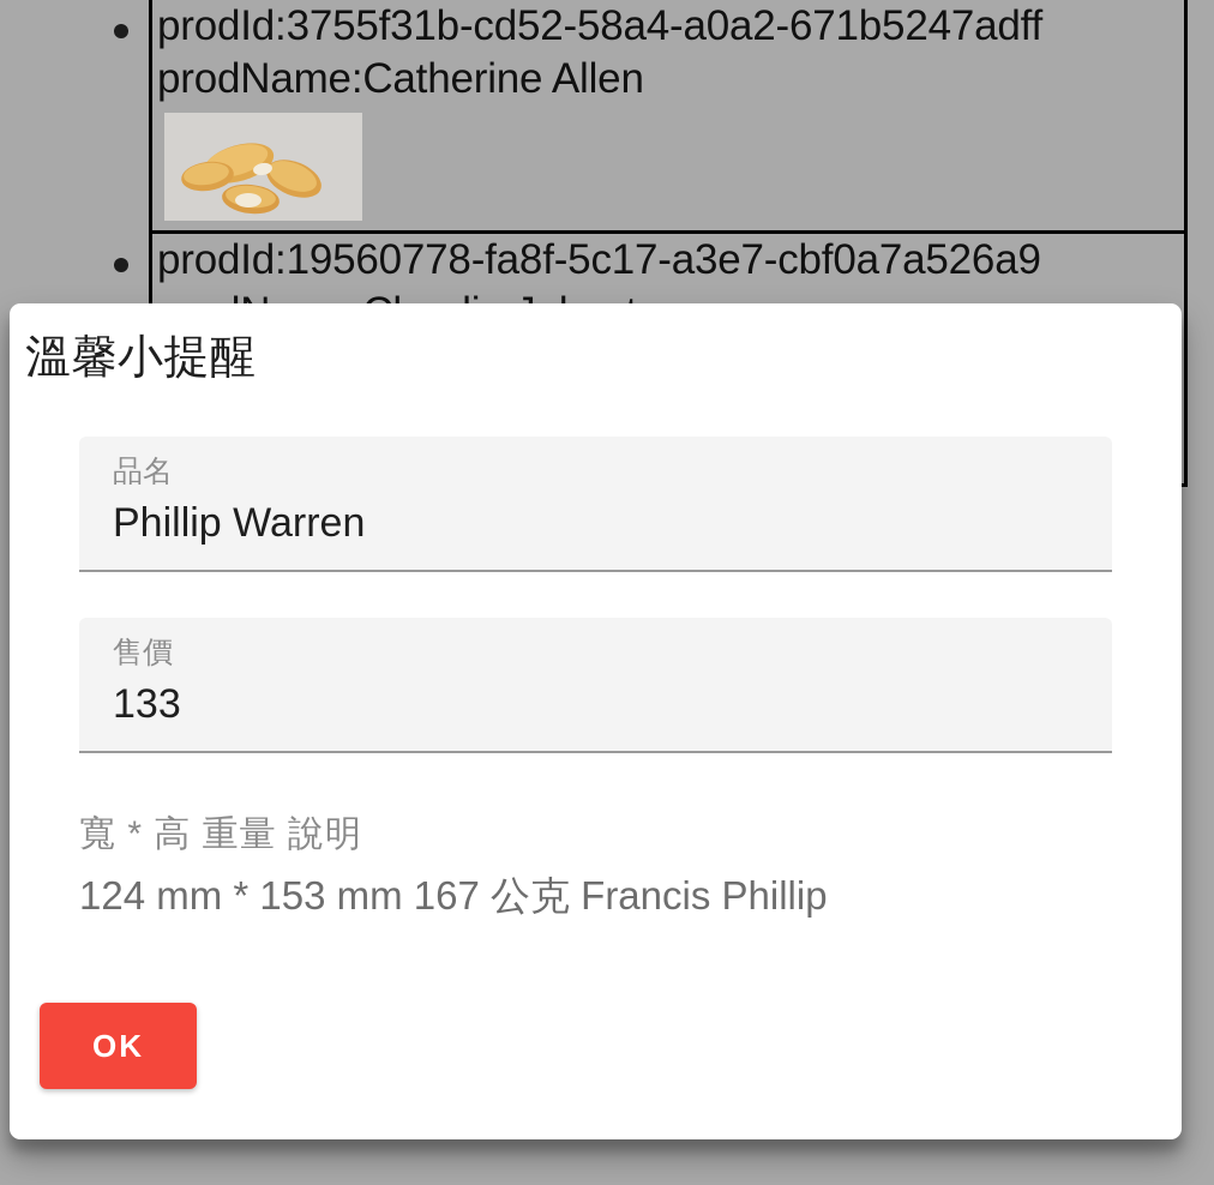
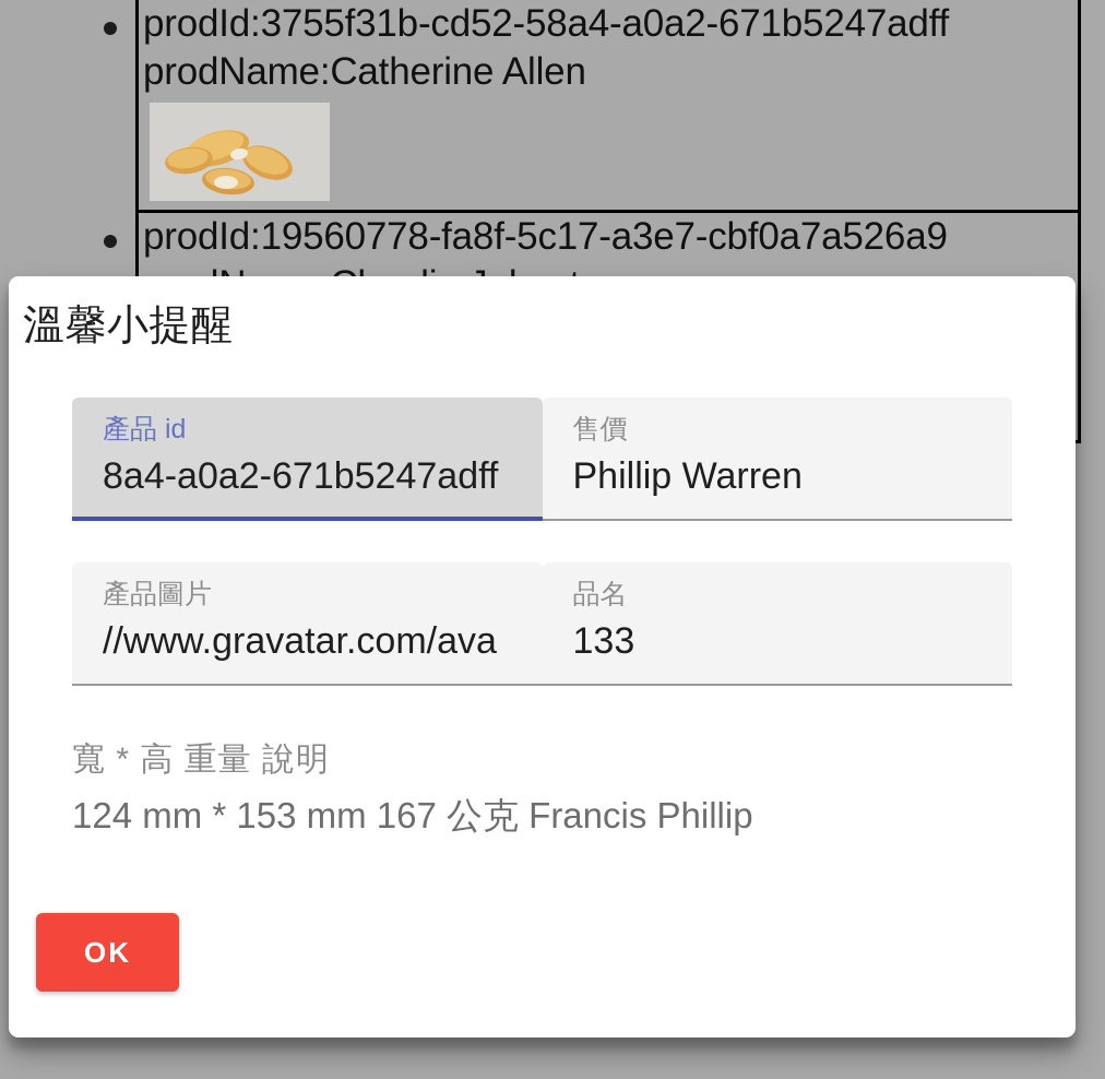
  prodId:3755f31b-cd52-58a4-a0a2-671b5247adff
  prodName:Catherine Allen
  prodId:19560778-fa8f-5c17-a3e7-cbf0a7a526a9
  溫馨小提醒
+ 產品 id
+ 8a4-a0a2-671b5247adff
- 品名
+ 售價
  Phillip Warren
+ 產品圖片
+ //www.gravatar.com/ava
- 售價
+ 品名
  133
  寬 * 高 重量 說明
  124 mm * 153 mm 167 公克 Francis Phillip
  OK
